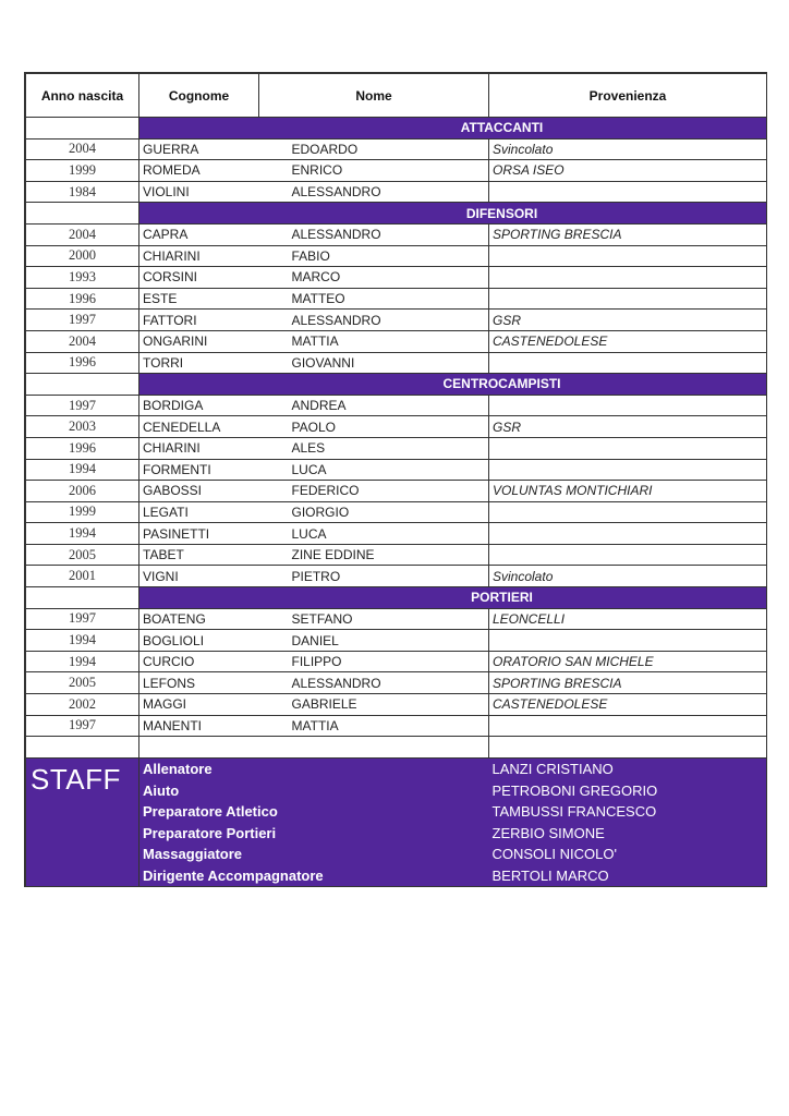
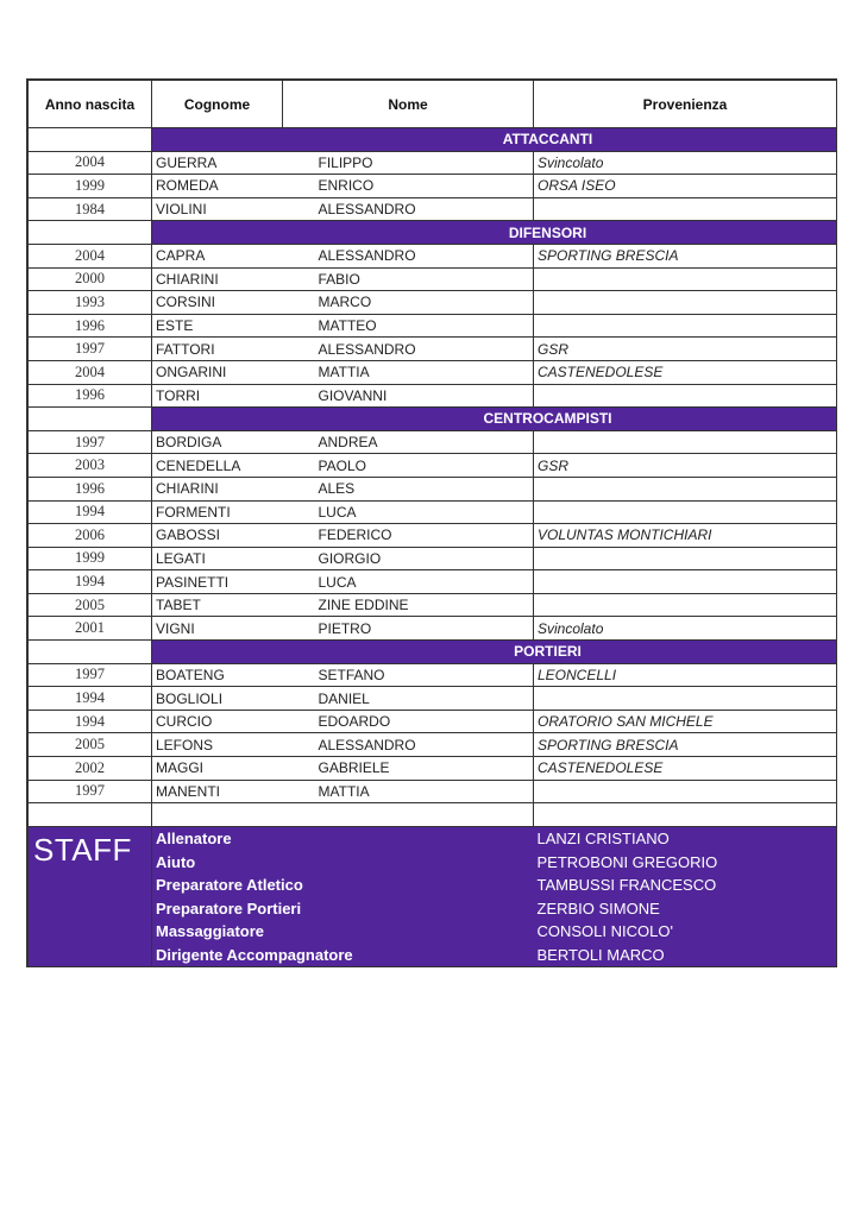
  Anno nascita	Cognome	Nome	Provenienza
  	ATTACCANTI
- 2004	GUERRA	EDOARDO	Svincolato
+ 2004	GUERRA	FILIPPO	Svincolato
  1999	ROMEDA	ENRICO	ORSA ISEO
  1984	VIOLINI	ALESSANDRO
  	DIFENSORI
  2004	CAPRA	ALESSANDRO	SPORTING BRESCIA
  2000	CHIARINI	FABIO
  1993	CORSINI	MARCO
  1996	ESTE	MATTEO
  1997	FATTORI	ALESSANDRO	GSR
  2004	ONGARINI	MATTIA	CASTENEDOLESE
  1996	TORRI	GIOVANNI
  	CENTROCAMPISTI
  1997	BORDIGA	ANDREA
  2003	CENEDELLA	PAOLO	GSR
  1996	CHIARINI	ALES
  1994	FORMENTI	LUCA
  2006	GABOSSI	FEDERICO	VOLUNTAS MONTICHIARI
  1999	LEGATI	GIORGIO
  1994	PASINETTI	LUCA
  2005	TABET	ZINE EDDINE
  2001	VIGNI	PIETRO	Svincolato
  	PORTIERI
  1997	BOATENG	SETFANO	LEONCELLI
  1994	BOGLIOLI	DANIEL
- 1994	CURCIO	FILIPPO	ORATORIO SAN MICHELE
+ 1994	CURCIO	EDOARDO	ORATORIO SAN MICHELE
  2005	LEFONS	ALESSANDRO	SPORTING BRESCIA
  2002	MAGGI	GABRIELE	CASTENEDOLESE
  1997	MANENTI	MATTIA
  STAFF	Allenatore	LANZI CRISTIANO
  Aiuto	PETROBONI GREGORIO
  Preparatore Atletico	TAMBUSSI FRANCESCO
  Preparatore Portieri	ZERBIO SIMONE
  Massaggiatore	CONSOLI NICOLO'
  Dirigente Accompagnatore	BERTOLI MARCO
